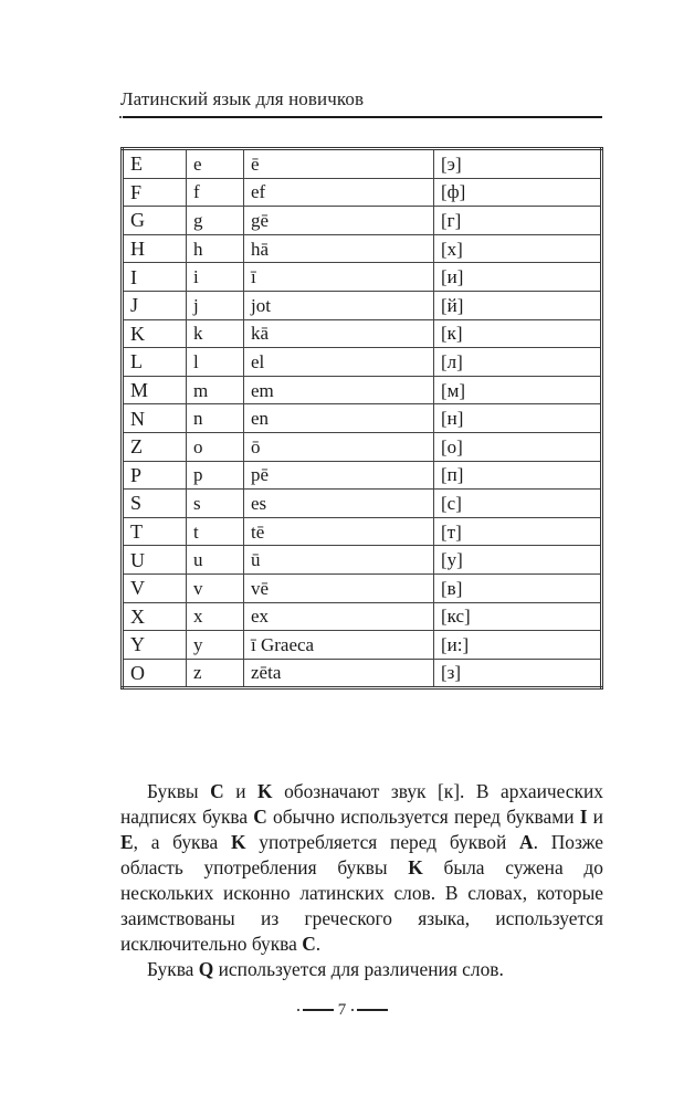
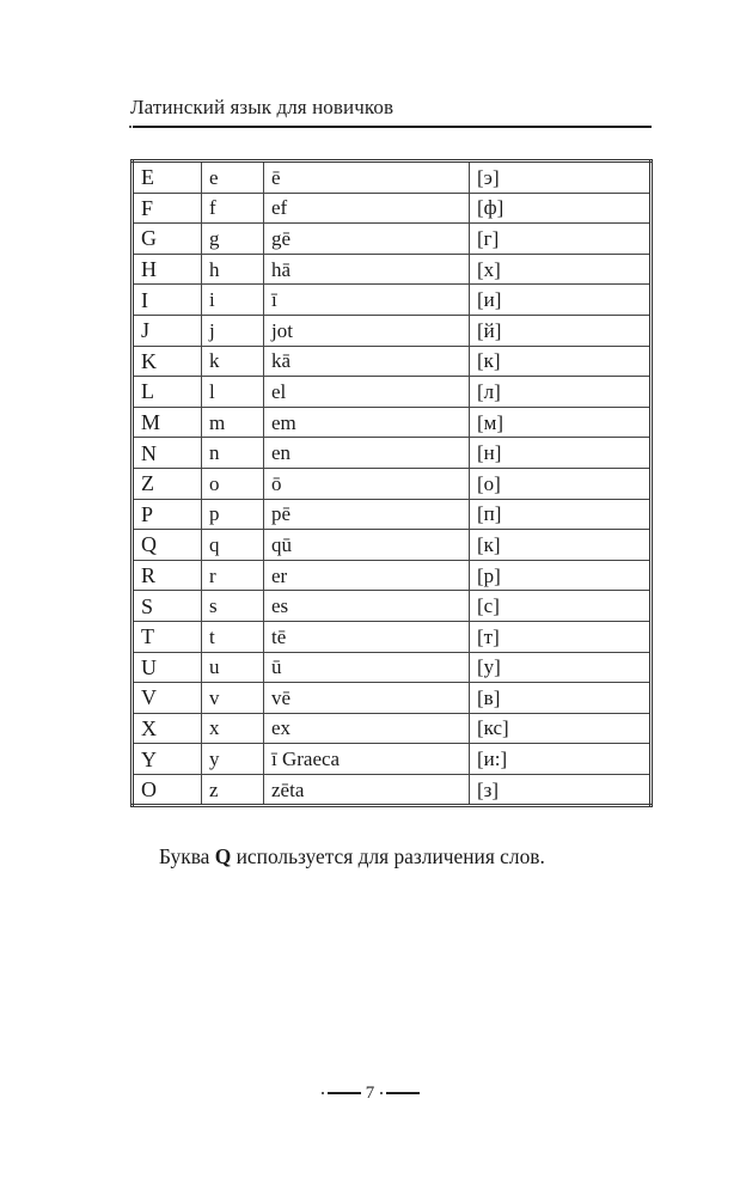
  Латинский язык для новичков
  E	e	ē	[э]
  F	f	ef	[ф]
  G	g	gē	[г]
  H	h	hā	[х]
  I	i	ī	[и]
  J	j	jot	[й]
  K	k	kā	[к]
  L	l	el	[л]
  M	m	em	[м]
  N	n	en	[н]
  Z	o	ō	[о]
  P	p	pē	[п]
+ Q	q	qū	[к]
+ R	r	er	[р]
  S	s	es	[с]
  T	t	tē	[т]
  U	u	ū	[у]
  V	v	vē	[в]
  X	x	ex	[кс]
  Y	y	ī Graeca	[и:]
  O	z	zēta	[з]
- Буквы C и K обозначают звук [к]. В архаических надписях буква C обычно используется перед буквами I и E, а буква K употребляется перед буквой A. Позже область употребления буквы K была сужена до нескольких исконно латинских слов. В словах, которые заимствованы из греческого языка, используется исключительно буква C.
  Буква Q используется для различения слов.
  7
